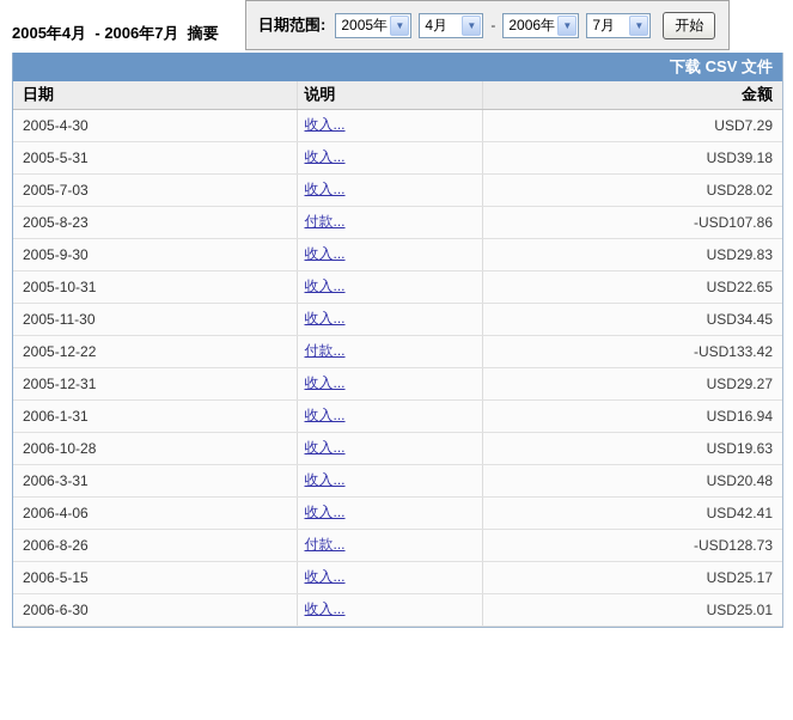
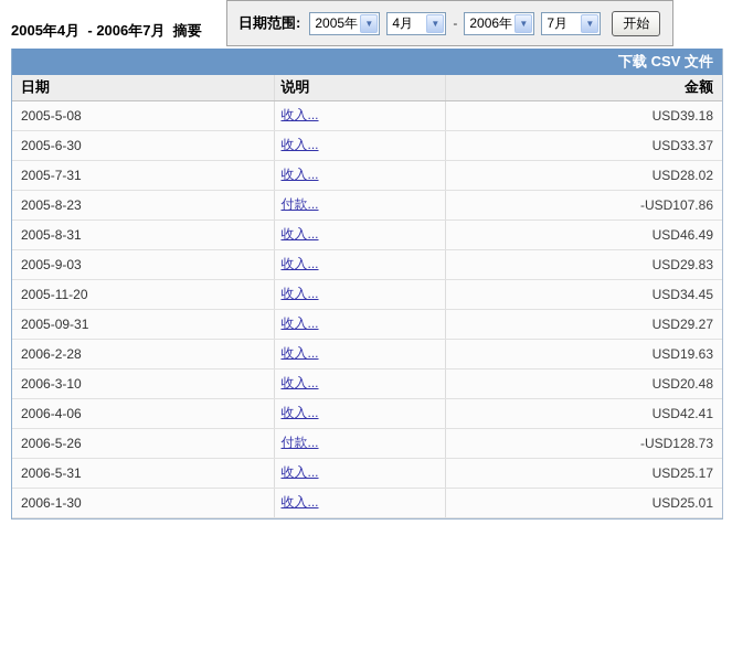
  2005年4月 - 2006年7月 摘要
  日期范围:
  2005年
  ▼
  4月
  ▼
  -
  2006年
  ▼
  7月
  ▼
  开始
  下载 CSV 文件
  日期	说明	金额
- 2005-4-30	收入...	USD7.29
- 2005-5-31	收入...	USD39.18
+ 2005-5-08	收入...	USD39.18
+ 2005-6-30	收入...	USD33.37
- 2005-7-03	收入...	USD28.02
+ 2005-7-31	收入...	USD28.02
  2005-8-23	付款...	-USD107.86
+ 2005-8-31	收入...	USD46.49
- 2005-9-30	收入...	USD29.83
+ 2005-9-03	收入...	USD29.83
- 2005-10-31	收入...	USD22.65
- 2005-11-30	收入...	USD34.45
+ 2005-11-20	收入...	USD34.45
- 2005-12-22	付款...	-USD133.42
- 2005-12-31	收入...	USD29.27
+ 2005-09-31	收入...	USD29.27
- 2006-1-31	收入...	USD16.94
- 2006-10-28	收入...	USD19.63
+ 2006-2-28	收入...	USD19.63
- 2006-3-31	收入...	USD20.48
+ 2006-3-10	收入...	USD20.48
  2006-4-06	收入...	USD42.41
- 2006-8-26	付款...	-USD128.73
+ 2006-5-26	付款...	-USD128.73
- 2006-5-15	收入...	USD25.17
+ 2006-5-31	收入...	USD25.17
- 2006-6-30	收入...	USD25.01
+ 2006-1-30	收入...	USD25.01
